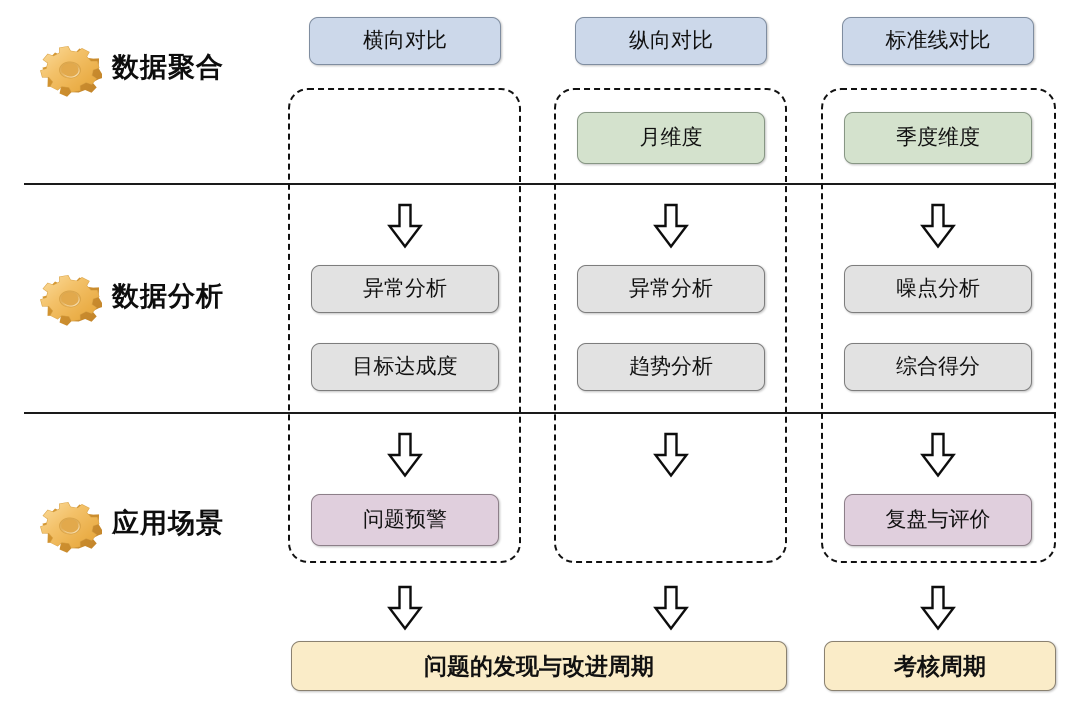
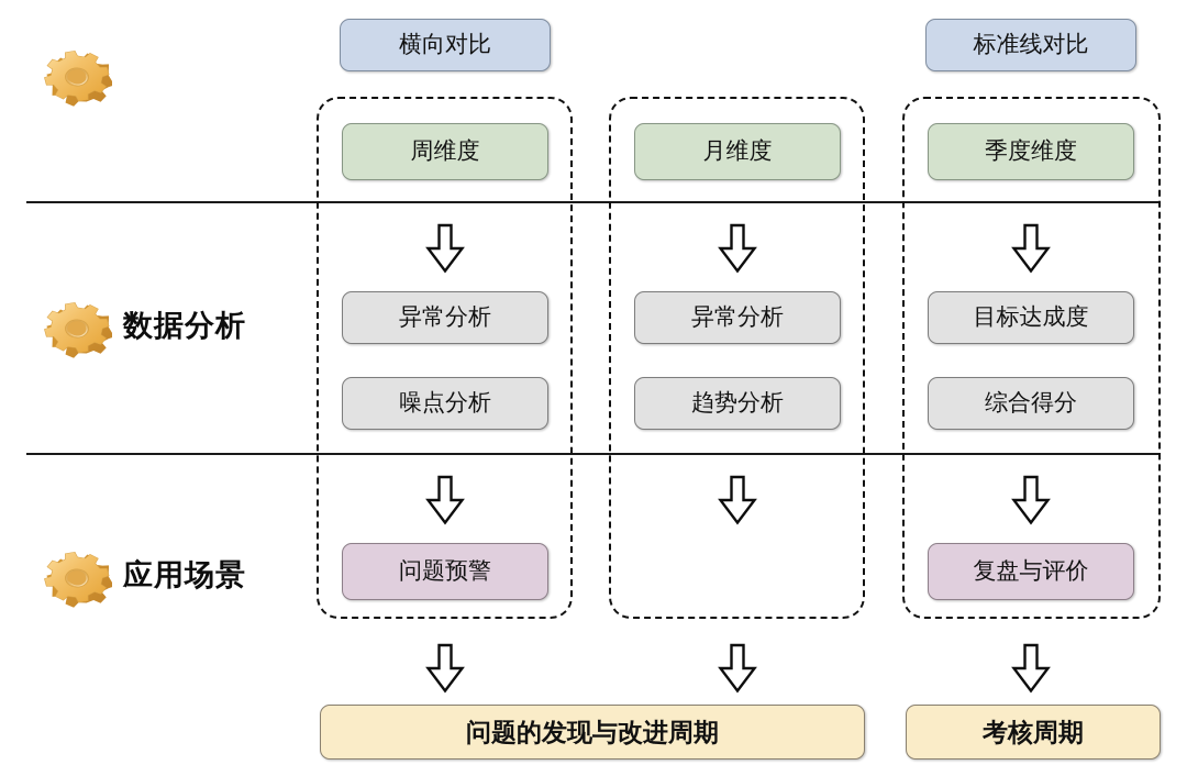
- 数据聚合
  数据分析
  应用场景
  横向对比
+ 周维度
  异常分析
- 目标达成度
+ 噪点分析
  问题预警
- 纵向对比
  月维度
  异常分析
  趋势分析
  标准线对比
  季度维度
- 噪点分析
+ 目标达成度
  综合得分
  复盘与评价
  问题的发现与改进周期
  考核周期
